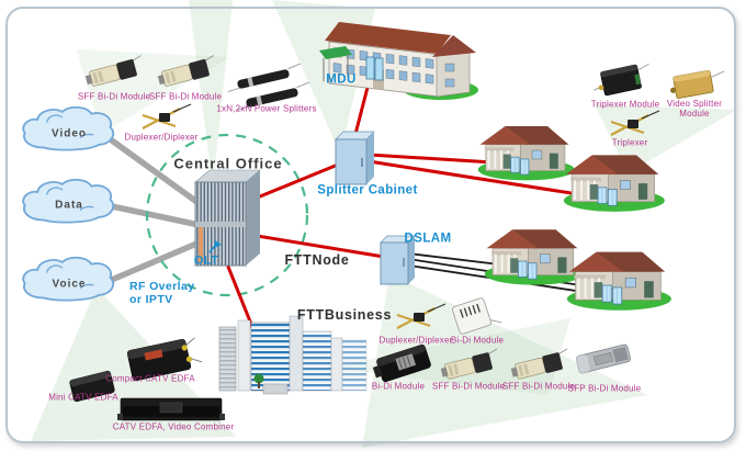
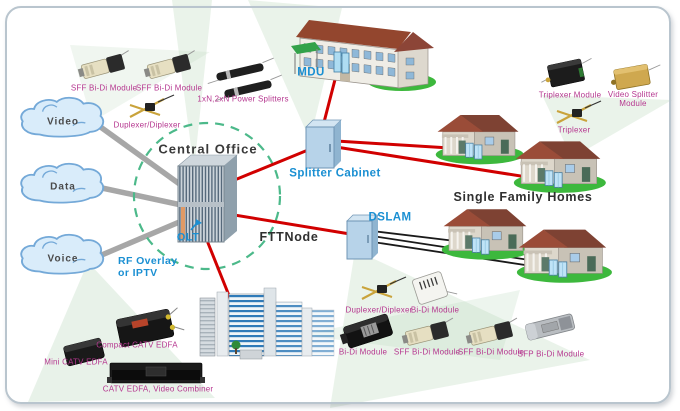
  Video
  Data
  Voice
  SFF Bi-Di Module
  SFF Bi-Di Module
  1xN,2xN Power Splitters
  Duplexer/Diplexer
  Central Office
  OLT
  RF Overlay
  or IPTV
  MDU
  Splitter Cabinet
+ Single Family Homes
  FTTNode
  DSLAM
- FTTBusiness
  Triplexer Module
  Video Splitter Module
  Triplexer
  Compact CATV EDFA
  Mini CATV EDFA
  CATV EDFA, Video Combiner
  Duplexer/Diplexer
  Bi-Di Module
  Bi-Di Module
  SFF Bi-Di Module
  SFF Bi-Di Module
  SFP Bi-Di Module
